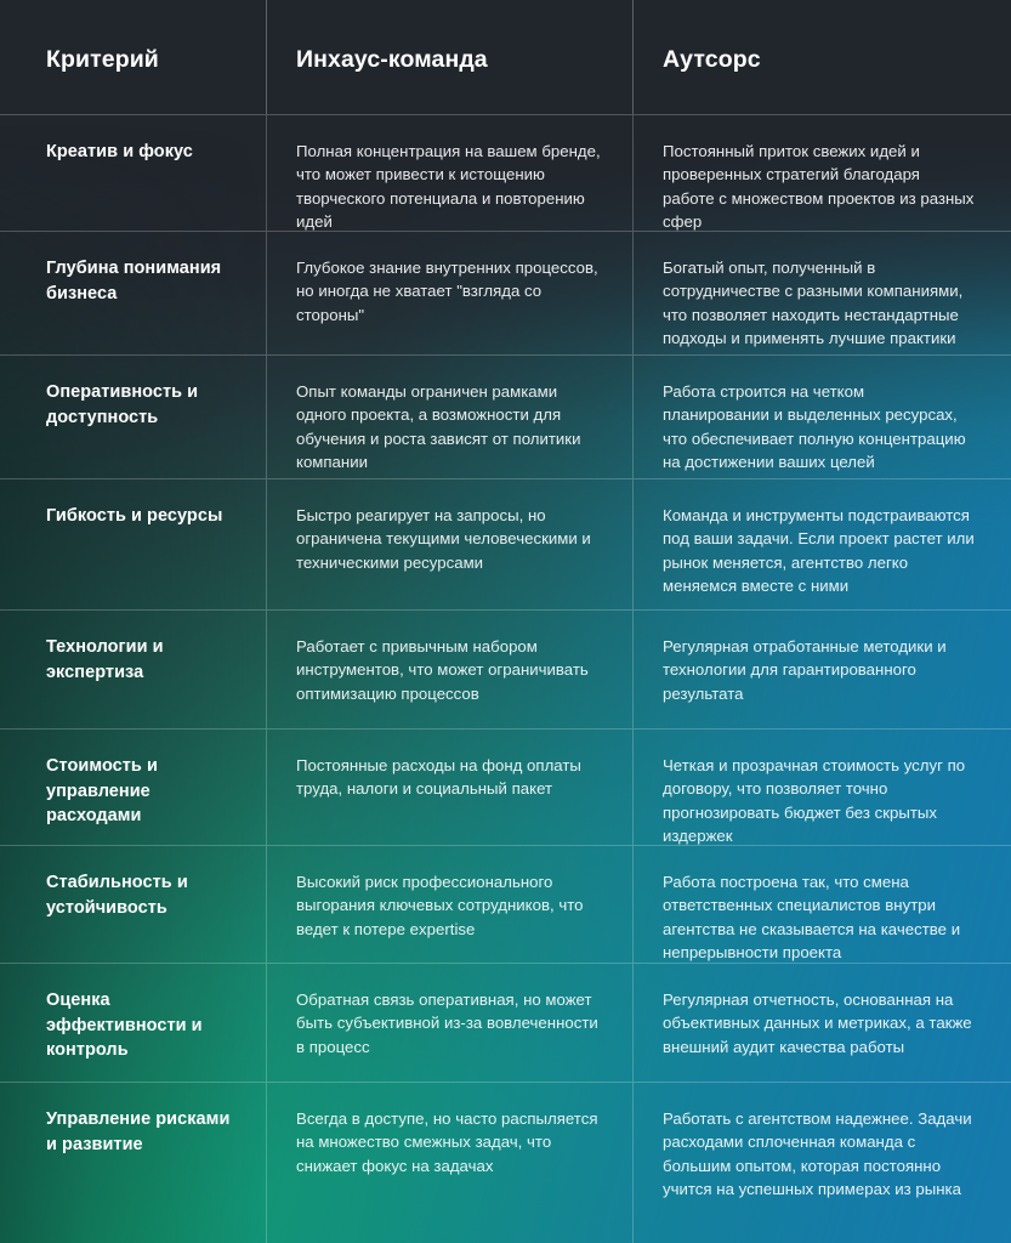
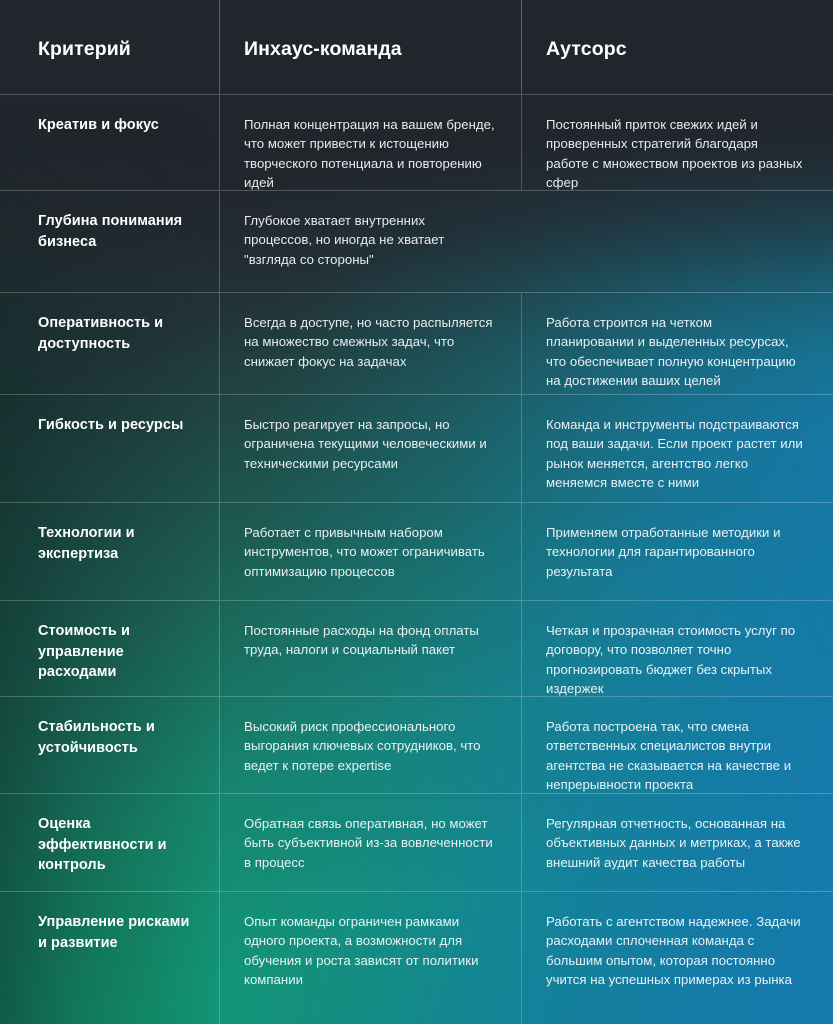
  Критерий
  Инхаус-команда
  Аутсорс
  Креатив и фокус
  Полная концентрация на вашем бренде, что может привести к истощению творческого потенциала и повторению идей
  Постоянный приток свежих идей и проверенных стратегий благодаря работе с множеством проектов из разных сфер
  Глубина понимания бизнеса
- Глубокое знание внутренних процессов, но иногда не хватает "взгляда со стороны"
+ Глубокое хватает внутренних процессов, но иногда не хватает "взгляда со стороны"
- Богатый опыт, полученный в сотрудничестве с разными компаниями, что позволяет находить нестандартные подходы и применять лучшие практики
  Оперативность и доступность
- Опыт команды ограничен рамками одного проекта, а возможности для обучения и роста зависят от политики компании
+ Всегда в доступе, но часто распыляется на множество смежных задач, что снижает фокус на задачах
  Работа строится на четком планировании и выделенных ресурсах, что обеспечивает полную концентрацию на достижении ваших целей
  Гибкость и ресурсы
  Быстро реагирует на запросы, но ограничена текущими человеческими и техническими ресурсами
  Команда и инструменты подстраиваются под ваши задачи. Если проект растет или рынок меняется, агентство легко меняемся вместе с ними
  Технологии и экспертиза
  Работает с привычным набором инструментов, что может ограничивать оптимизацию процессов
- Регулярная отработанные методики и технологии для гарантированного результата
+ Применяем отработанные методики и технологии для гарантированного результата
  Стоимость и управление расходами
  Постоянные расходы на фонд оплаты труда, налоги и социальный пакет
  Четкая и прозрачная стоимость услуг по договору, что позволяет точно прогнозировать бюджет без скрытых издержек
  Стабильность и устойчивость
  Высокий риск профессионального выгорания ключевых сотрудников, что ведет к потере expertise
  Работа построена так, что смена ответственных специалистов внутри агентства не сказывается на качестве и непрерывности проекта
  Оценка эффективности и контроль
  Обратная связь оперативная, но может быть субъективной из-за вовлеченности в процесс
  Регулярная отчетность, основанная на объективных данных и метриках, а также внешний аудит качества работы
  Управление рисками и развитие
- Всегда в доступе, но часто распыляется на множество смежных задач, что снижает фокус на задачах
+ Опыт команды ограничен рамками одного проекта, а возможности для обучения и роста зависят от политики компании
  Работать с агентством надежнее. Задачи расходами сплоченная команда с большим опытом, которая постоянно учится на успешных примерах из рынка
